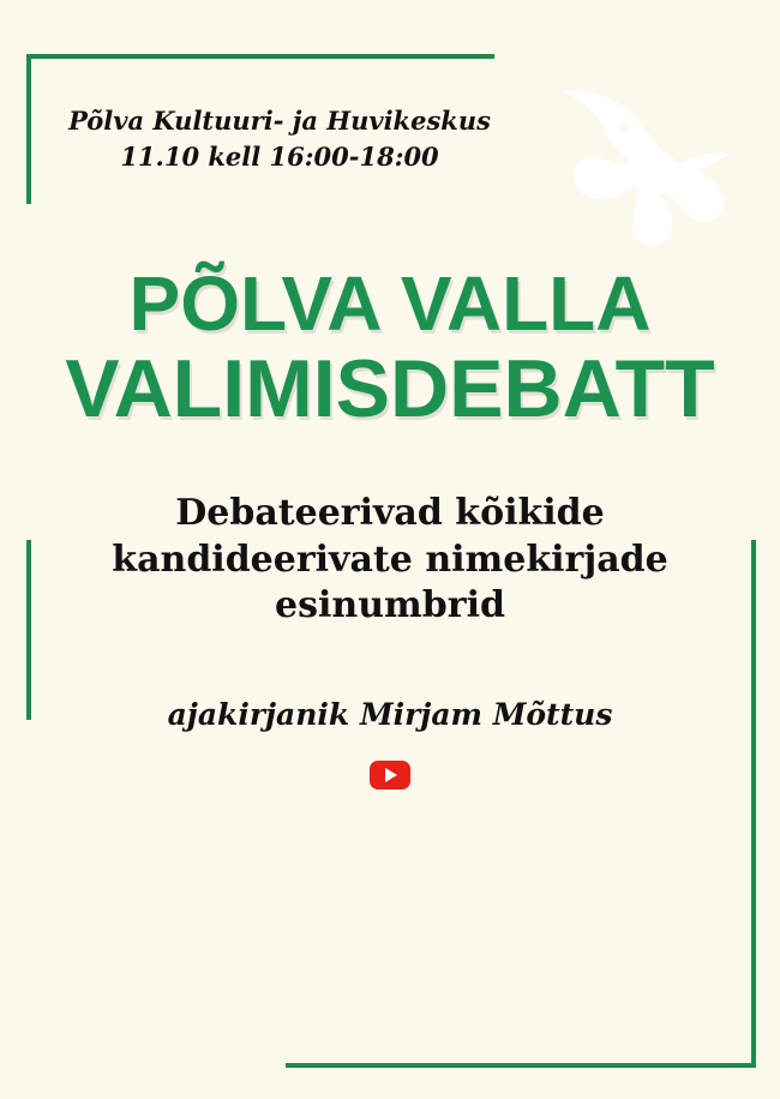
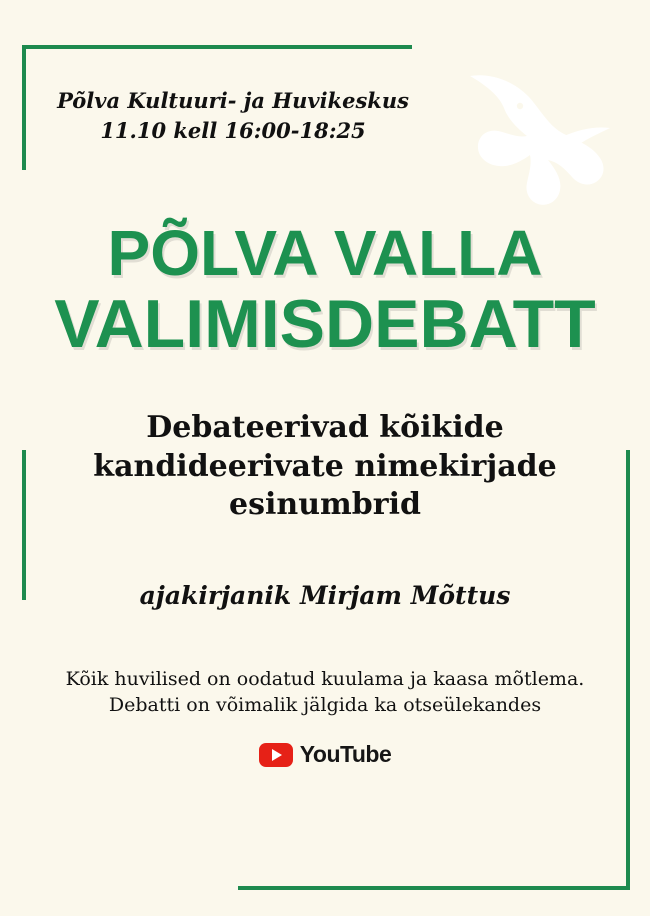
  Põlva Kultuuri- ja Huvikeskus
- 11.10 kell 16:00-18:00
+ 11.10 kell 16:00-18:25
  PÕLVA VALLA
  VALIMISDEBATT
  Debateerivad kõikide
  kandideerivate nimekirjade
  esinumbrid
  ajakirjanik Mirjam Mõttus
+ Kõik huvilised on oodatud kuulama ja kaasa mõtlema.
+ Debatti on võimalik jälgida ka otseülekandes
+ YouTube
